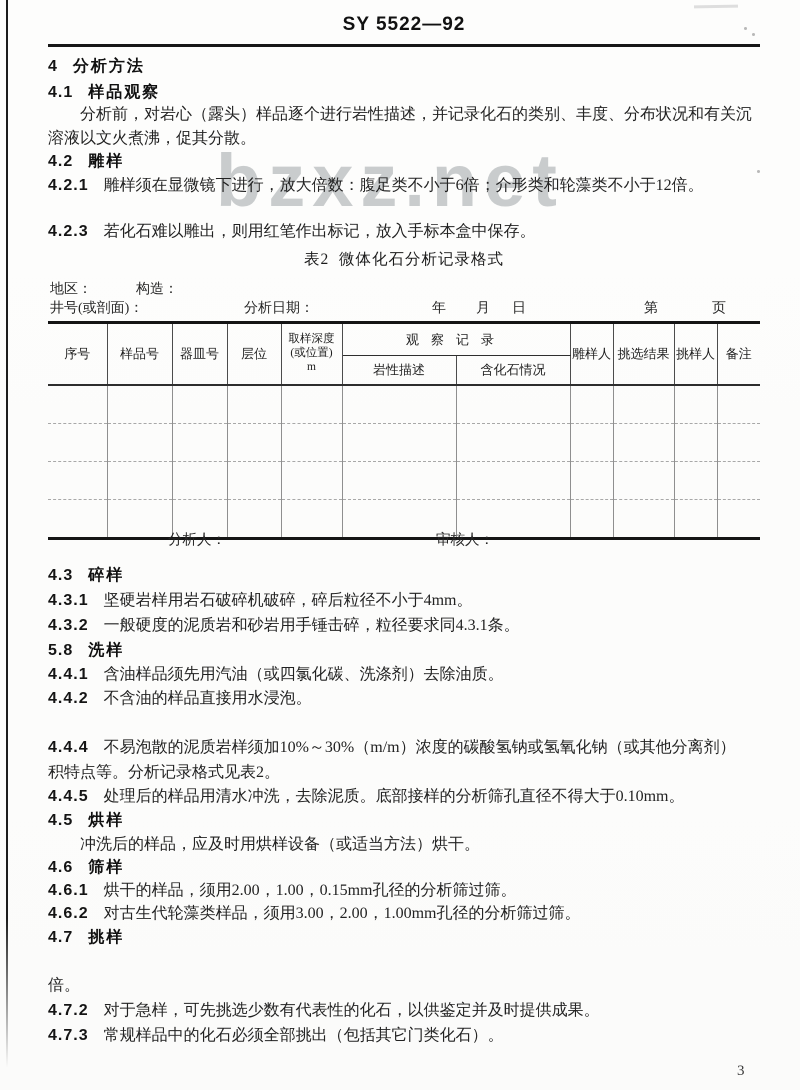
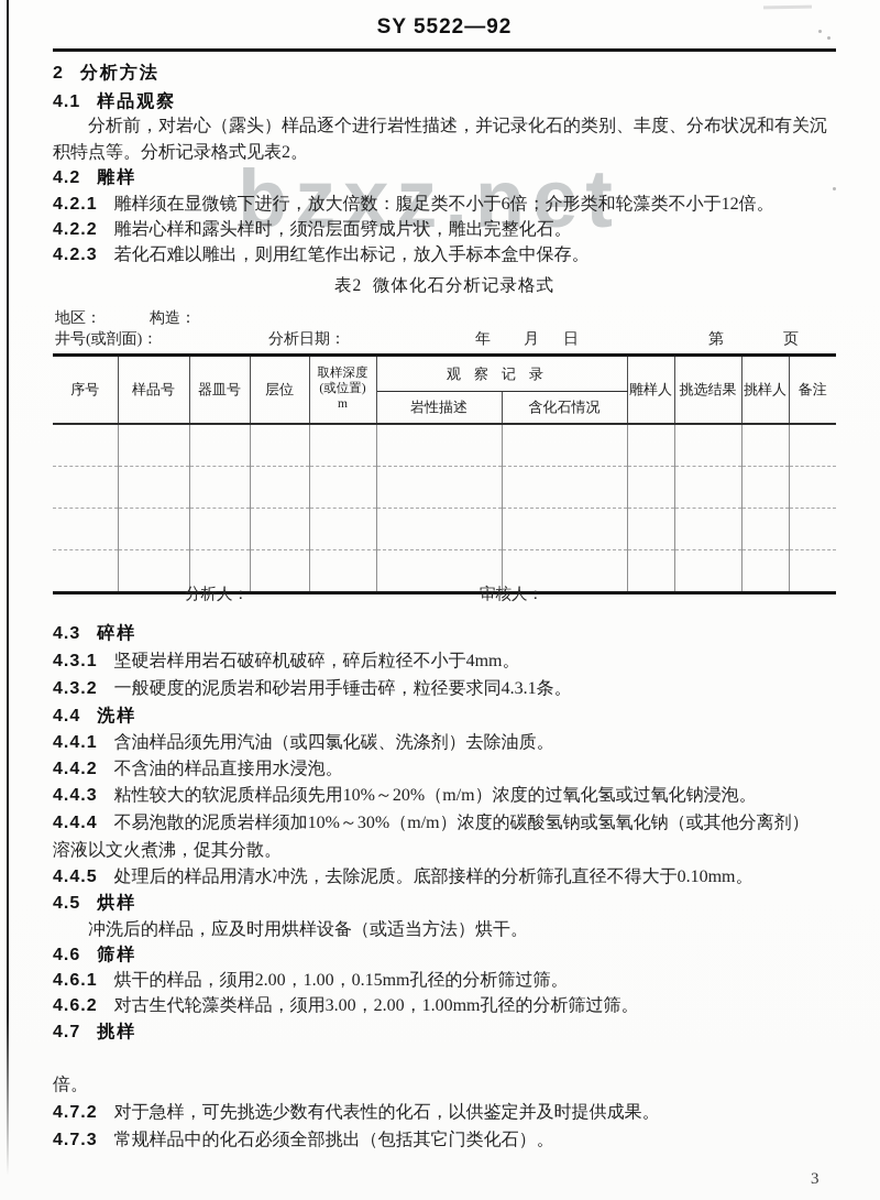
  bzxz.net
  SY 5522—92
- 4 分析方法
+ 2 分析方法
  4.1 样品观察
  分析前，对岩心（露头）样品逐个进行岩性描述，并记录化石的类别、丰度、分布状况和有关沉
- 溶液以文火煮沸，促其分散。
+ 积特点等。分析记录格式见表2。
  4.2 雕样
  4.2.1 雕样须在显微镜下进行，放大倍数：腹足类不小于6倍；介形类和轮藻类不小于12倍。
+ 4.2.2 雕岩心样和露头样时，须沿层面劈成片状，雕出完整化石。
  4.2.3 若化石难以雕出，则用红笔作出标记，放入手标本盒中保存。
  表2 微体化石分析记录格式
  地区：
  构造：
  井号(或剖面)：
  分析日期：
  年
  月
  日
  第
  页
  序号	样品号	器皿号	层位	取样深度 (或位置) m	观察记录	雕样人	挑选结果	挑样人	备注
  岩性描述	含化石情况
  分析人：
  审核人：
  4.3 碎样
  4.3.1 坚硬岩样用岩石破碎机破碎，碎后粒径不小于4mm。
  4.3.2 一般硬度的泥质岩和砂岩用手锤击碎，粒径要求同4.3.1条。
- 5.8 洗样
+ 4.4 洗样
  4.4.1 含油样品须先用汽油（或四氯化碳、洗涤剂）去除油质。
  4.4.2 不含油的样品直接用水浸泡。
+ 4.4.3 粘性较大的软泥质样品须先用10%～20%（m/m）浓度的过氧化氢或过氧化钠浸泡。
  4.4.4 不易泡散的泥质岩样须加10%～30%（m/m）浓度的碳酸氢钠或氢氧化钠（或其他分离剂）
- 积特点等。分析记录格式见表2。
+ 溶液以文火煮沸，促其分散。
  4.4.5 处理后的样品用清水冲洗，去除泥质。底部接样的分析筛孔直径不得大于0.10mm。
  4.5 烘样
  冲洗后的样品，应及时用烘样设备（或适当方法）烘干。
  4.6 筛样
  4.6.1 烘干的样品，须用2.00，1.00，0.15mm孔径的分析筛过筛。
  4.6.2 对古生代轮藻类样品，须用3.00，2.00，1.00mm孔径的分析筛过筛。
  4.7 挑样
  倍。
  4.7.2 对于急样，可先挑选少数有代表性的化石，以供鉴定并及时提供成果。
  4.7.3 常规样品中的化石必须全部挑出（包括其它门类化石）。
  3
